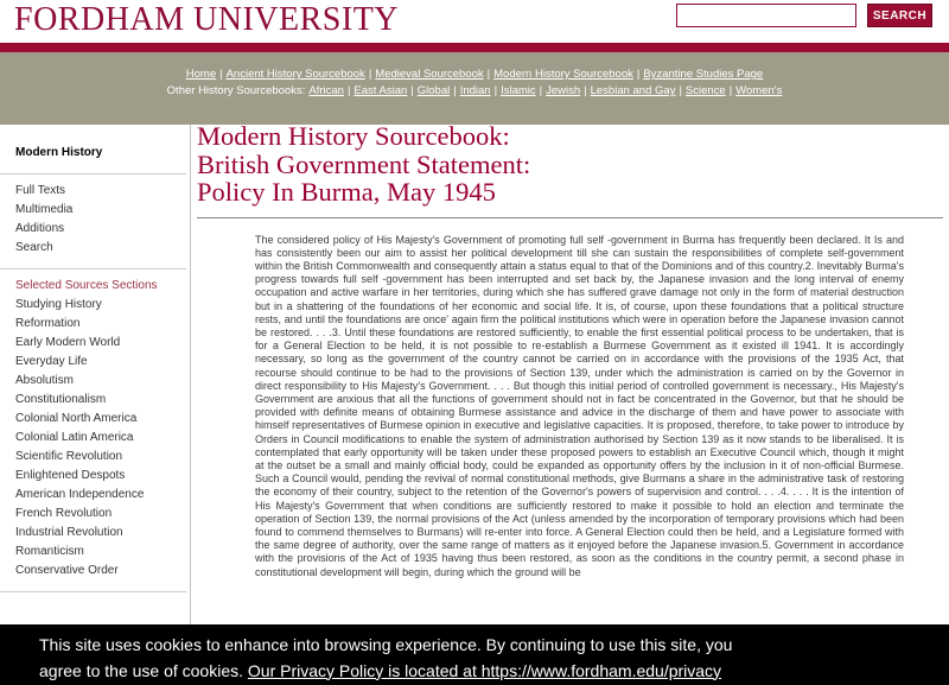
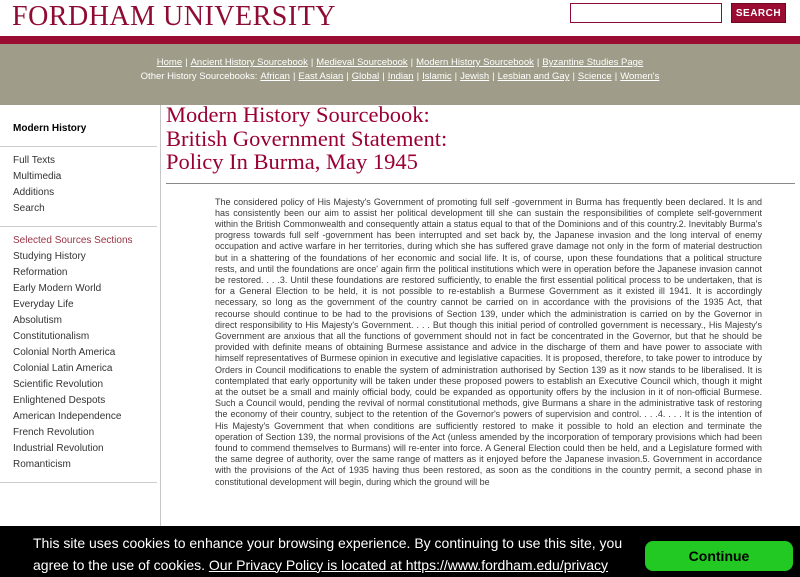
  FORDHAM UNIVERSITY
  SEARCH
  Home | Ancient History Sourcebook | Medieval Sourcebook | Modern History Sourcebook | Byzantine Studies Page
  Other History Sourcebooks: African | East Asian | Global | Indian | Islamic | Jewish | Lesbian and Gay | Science | Women's
  Modern History
  Full Texts
  Multimedia
  Additions
  Search
  Selected Sources Sections
  Studying History
  Reformation
  Early Modern World
  Everyday Life
  Absolutism
  Constitutionalism
  Colonial North America
  Colonial Latin America
  Scientific Revolution
  Enlightened Despots
  American Independence
  French Revolution
  Industrial Revolution
  Romanticism
- Conservative Order
  Modern History Sourcebook:
  British Government Statement:
  Policy In Burma, May 1945
  The considered policy of His Majesty's Government of promoting full self -government in Burma has frequently been declared. It Is and has consistently been our aim to assist her political development till she can sustain the responsibilities of complete self-government within the British Commonwealth and consequently attain a status equal to that of the Dominions and of this country.2. Inevitably Burma's progress towards full self -government has been interrupted and set back by, the Japanese invasion and the long interval of enemy occupation and active warfare in her territories, during which she has suffered grave damage not only in the form of material destruction but in a shattering of the foundations of her economic and social life. It is, of course, upon these foundations that a political structure rests, and until the foundations are once' again firm the political institutions which were in operation before the Japanese invasion cannot be restored. . . .3. Until these foundations are restored sufficiently, to enable the first essential political process to be undertaken, that is for a General Election to be held, it is not possible to re-establish a Burmese Government as it existed ill 1941. It is accordingly necessary, so long as the government of the country cannot be carried on in accordance with the provisions of the 1935 Act, that recourse should continue to be had to the provisions of Section 139, under which the administration is carried on by the Governor in direct responsibility to His Majesty's Government. . . . But though this initial period of controlled government is necessary., His Majesty's Government are anxious that all the functions of government should not in fact be concentrated in the Governor, but that he should be provided with definite means of obtaining Burmese assistance and advice in the discharge of them and have power to associate with himself representatives of Burmese opinion in executive and legislative capacities. It is proposed, therefore, to take power to introduce by Orders in Council modifications to enable the system of administration authorised by Section 139 as it now stands to be liberalised. It is contemplated that early opportunity will be taken under these proposed powers to establish an Executive Council which, though it might at the outset be a small and mainly official body, could be expanded as opportunity offers by the inclusion in it of non-official Burmese. Such a Council would, pending the revival of normal constitutional methods, give Burmans a share in the administrative task of restoring the economy of their country, subject to the retention of the Governor's powers of supervision and control. . . .4. . . . It is the intention of His Majesty's Government that when conditions are sufficiently restored to make it possible to hold an election and terminate the operation of Section 139, the normal provisions of the Act (unless amended by the incorporation of temporary provisions which had been found to commend themselves to Burmans) will re-enter into force. A General Election could then be held, and a Legislature formed with the same degree of authority, over the same range of matters as it enjoyed before the Japanese invasion.5. Government in accordance with the provisions of the Act of 1935 having thus been restored, as soon as the conditions in the country permit, a second phase in constitutional development will begin, during which the ground will be
- This site uses cookies to enhance into browsing experience. By continuing to use this site, you agree to the use of cookies. Our Privacy Policy is located at https://www.fordham.edu/privacy
+ This site uses cookies to enhance your browsing experience. By continuing to use this site, you agree to the use of cookies. Our Privacy Policy is located at https://www.fordham.edu/privacy
+ Continue
